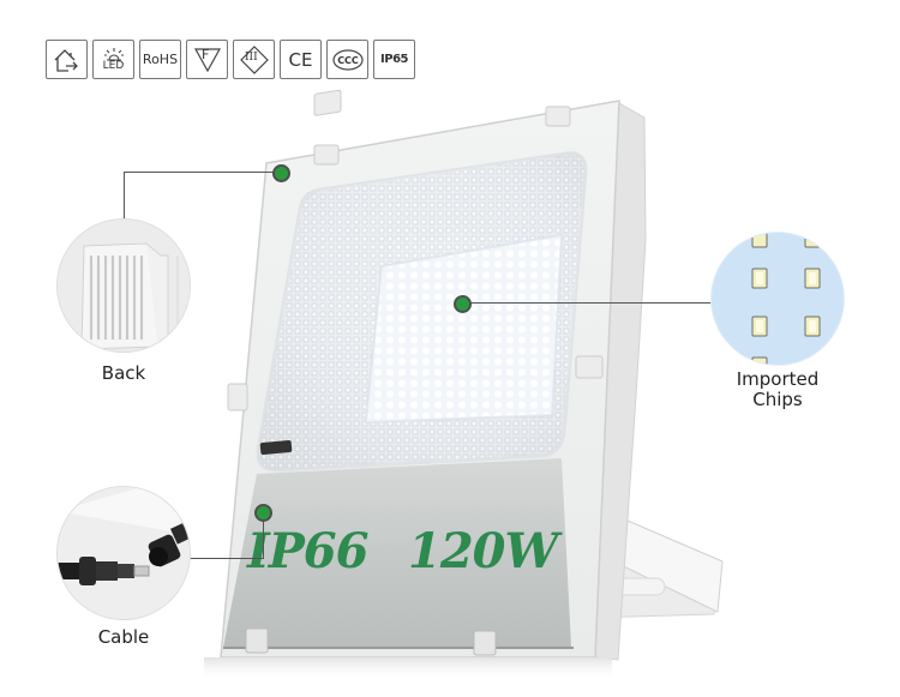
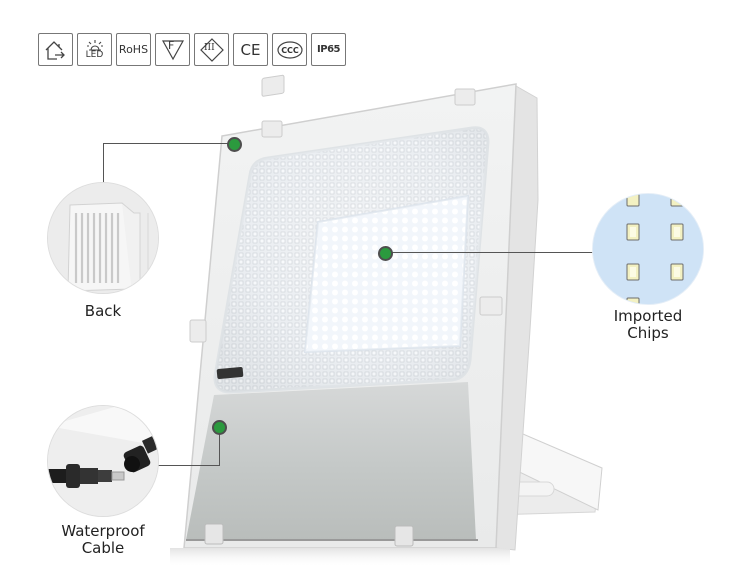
  LED
  RoHS
  F
  III
  CE
  CCC
  IP65
- IP66
- 120W
  Back
  Imported
  Chips
+ Waterproof
  Cable
